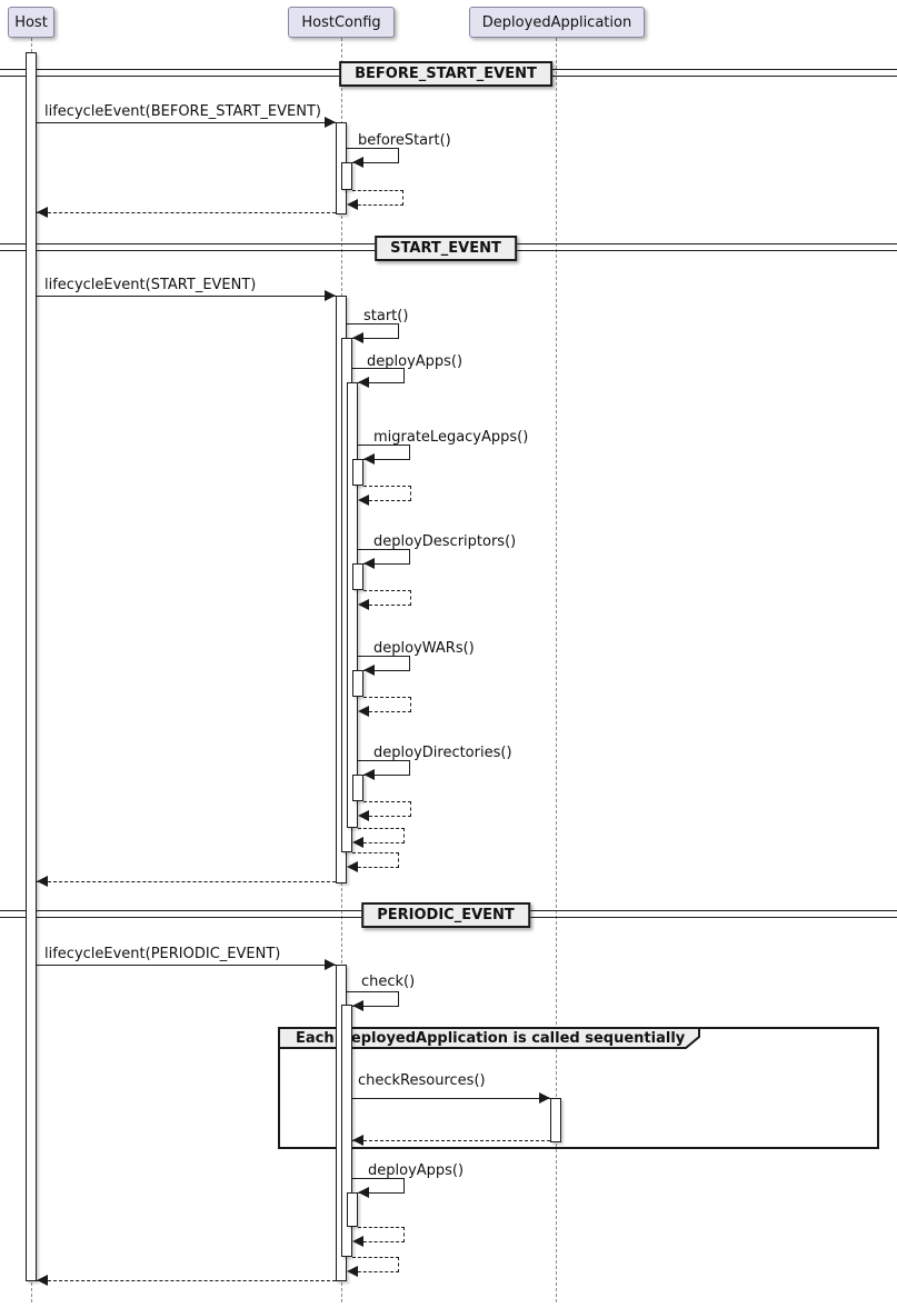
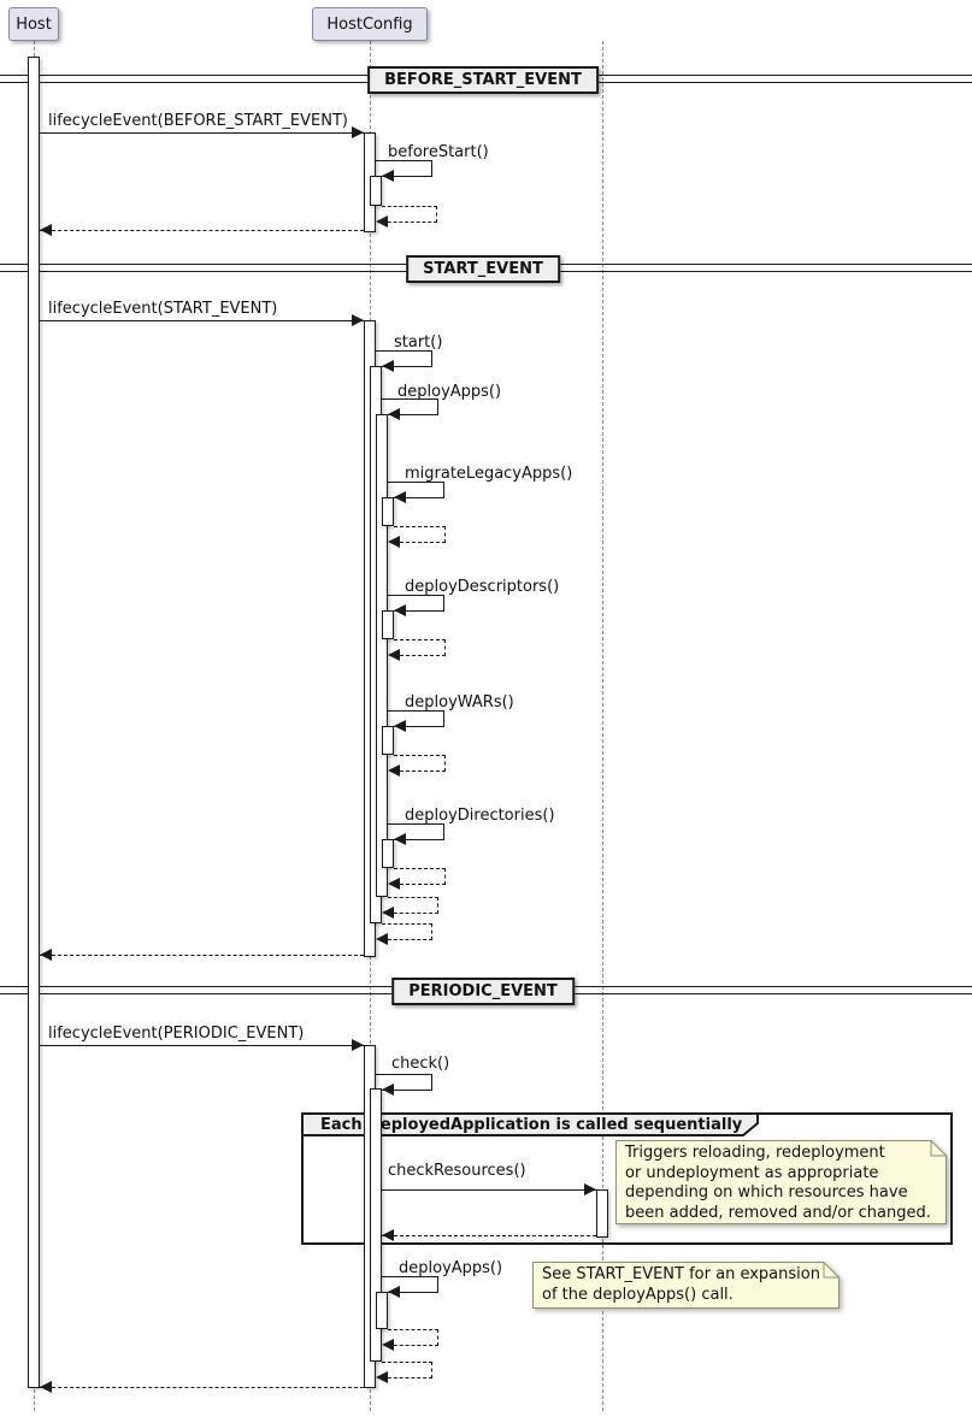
  BEFORE_START_EVENT
  START_EVENT
  PERIODIC_EVENT
  EacheployedApplication is called sequentially
+ Triggers reloading, redeployment
+ or undeployment as appropriate
+ depending on which resources have
+ been added, removed and/or changed.
+ See START_EVENT for an expansion
+ of the deployApps() call.
  Host
  HostConfig
- DeployedApplication
  lifecycleEvent(BEFORE_START_EVENT)
  beforeStart()
  lifecycleEvent(START_EVENT)
  start()
  deployApps()
  migrateLegacyApps()
  deployDescriptors()
  deployWARs()
  deployDirectories()
  lifecycleEvent(PERIODIC_EVENT)
  check()
  checkResources()
  deployApps()
